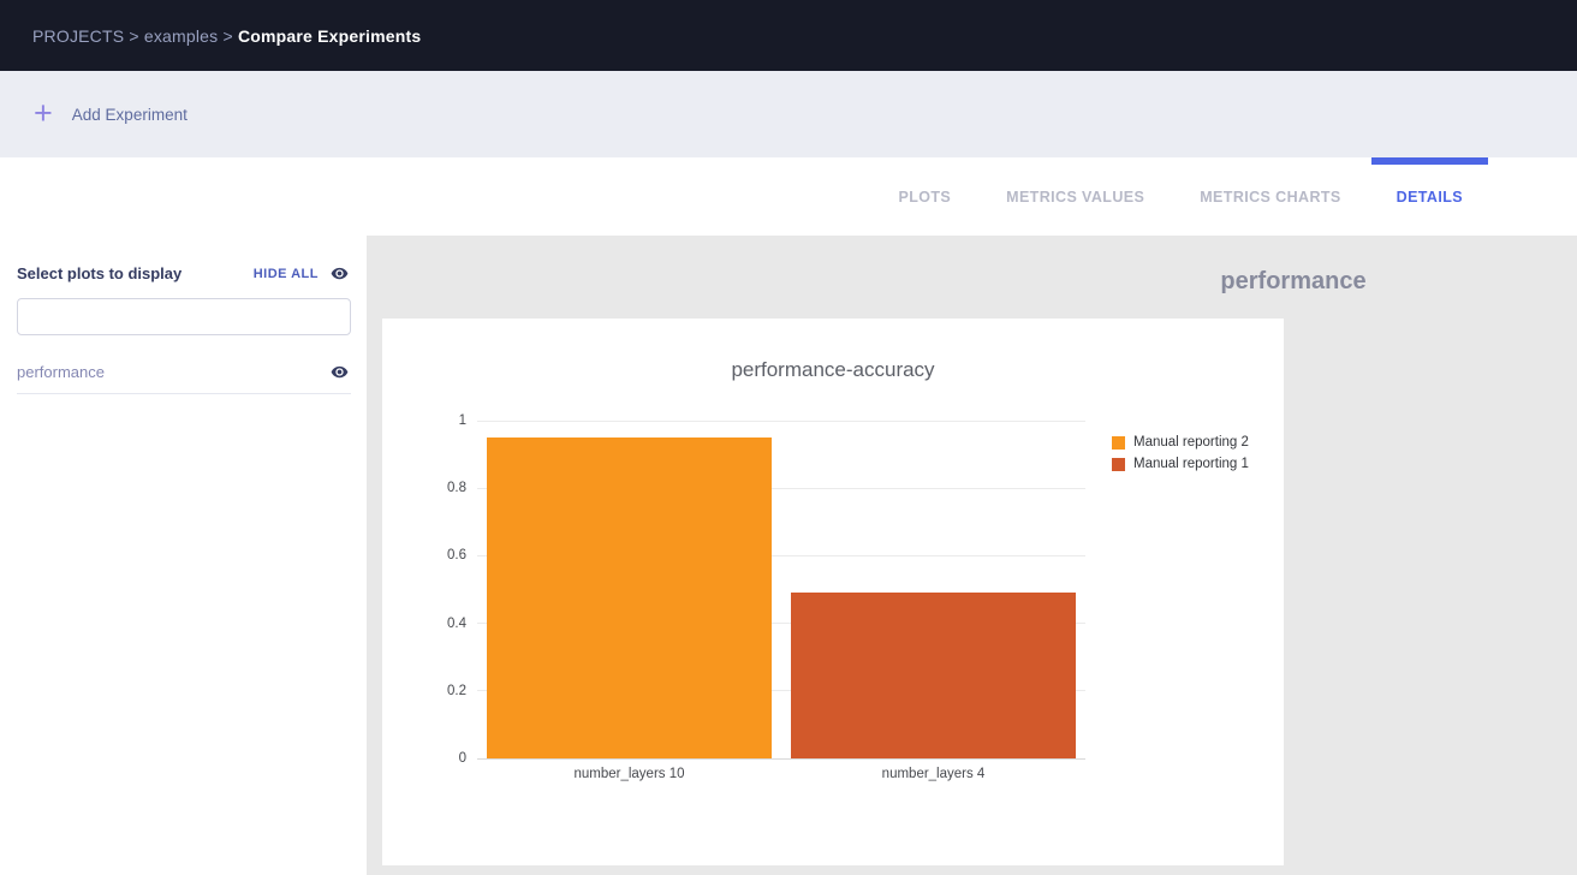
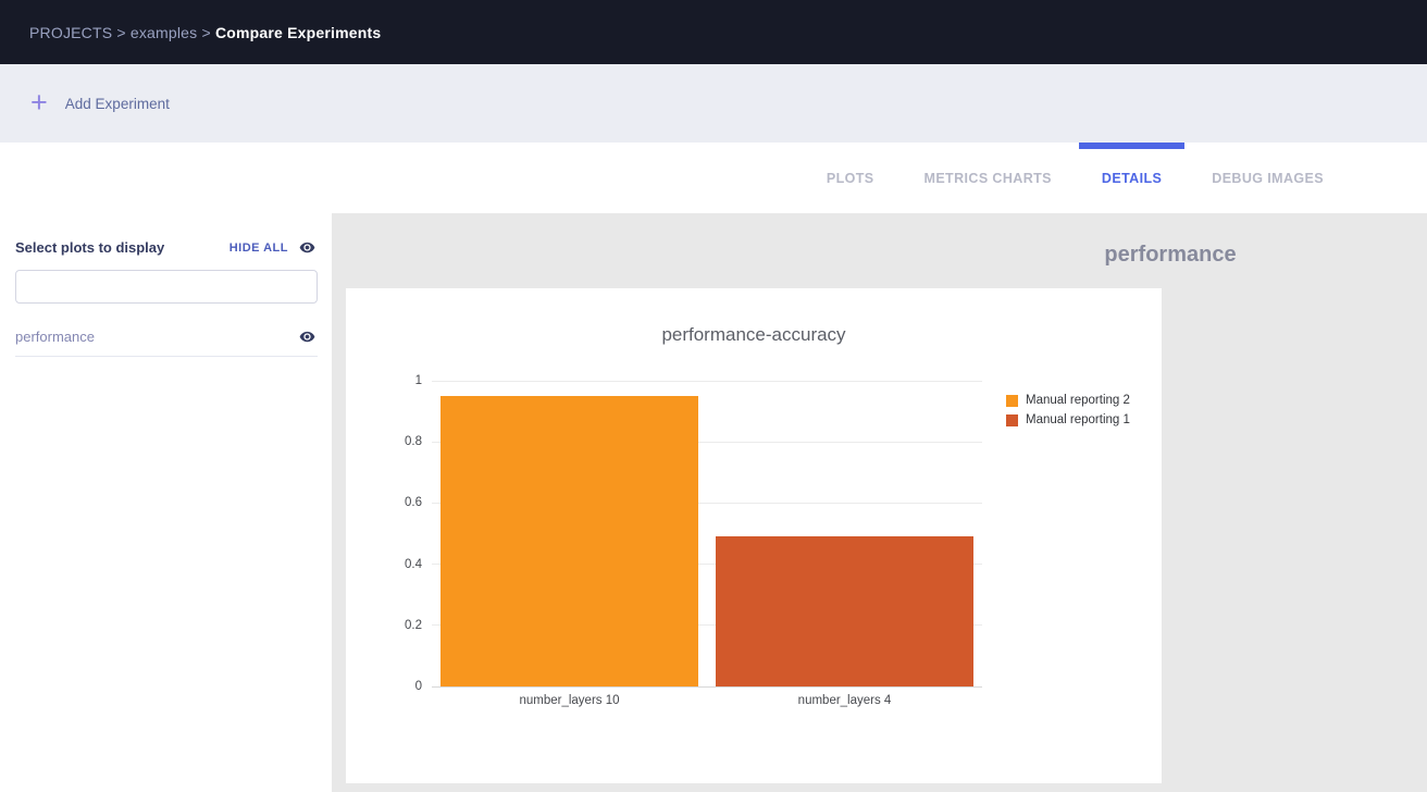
  PROJECTS > examples > Compare Experiments
  +
  Add Experiment
  PLOTS
- METRICS VALUES
  METRICS CHARTS
  DETAILS
+ DEBUG IMAGES
  Select plots to display
  HIDE ALL
  performance
  performance
  performance-accuracy
  0
  0.2
  0.4
  0.6
  0.8
  1
  number_layers 10
  number_layers 4
  Manual reporting 2
  Manual reporting 1
